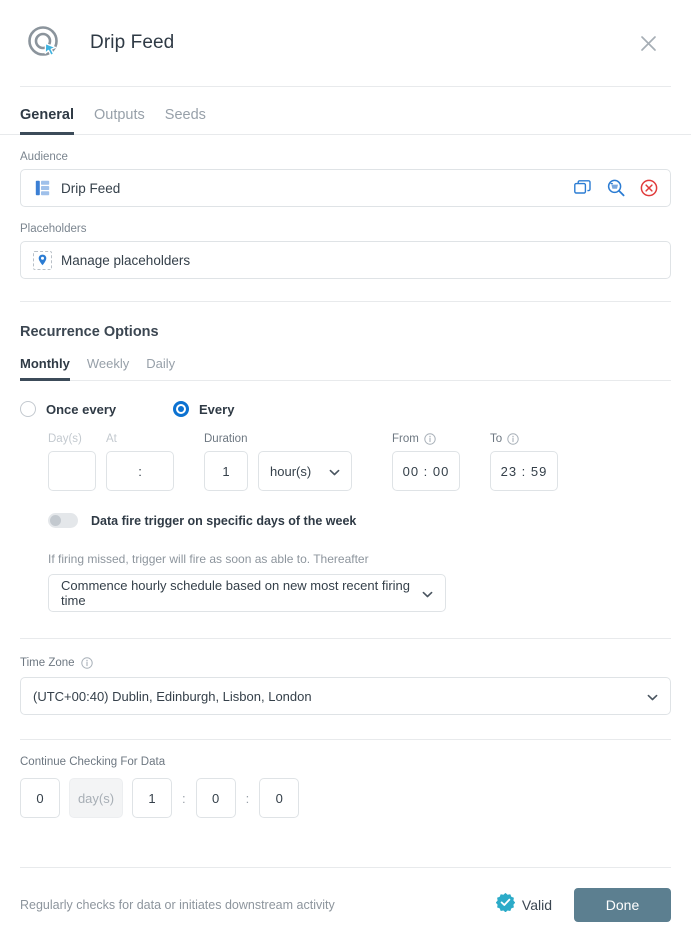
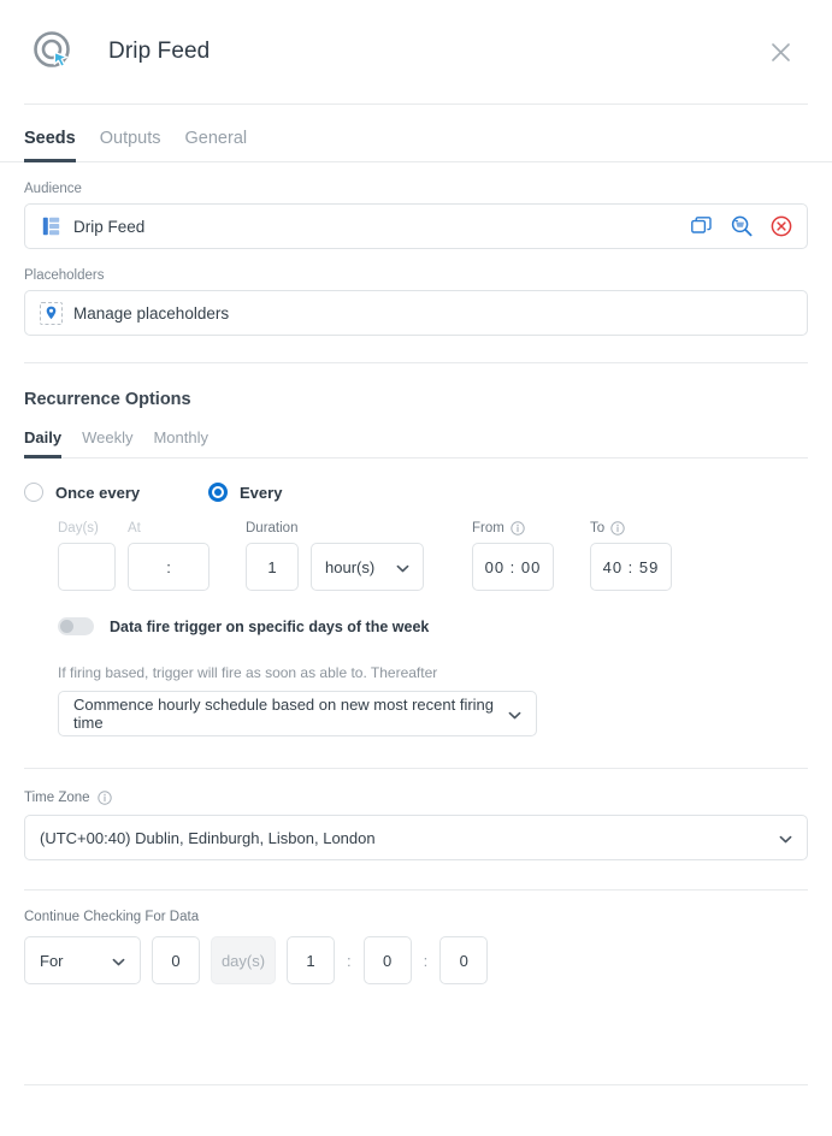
  Drip Feed
- General
+ Seeds
  Outputs
- Seeds
+ General
  Audience
  Drip Feed
  Placeholders
  Manage placeholders
  Recurrence Options
- Monthly
+ Daily
  Weekly
- Daily
+ Monthly
  Once every
  Every
  Day(s)
  At
  :
  Duration
  1
  hour(s)
  From
  00 : 00
  To
- 23 : 59
+ 40 : 59
  Data fire trigger on specific days of the week
- If firing missed, trigger will fire as soon as able to. Thereafter
+ If firing based, trigger will fire as soon as able to. Thereafter
  Commence hourly schedule based on new most recent firing time
  Time Zone
  (UTC+00:40) Dublin, Edinburgh, Lisbon, London
  Continue Checking For Data
+ For
  0
  day(s)
  1
  :
  0
  :
  0
- Regularly checks for data or initiates downstream activity
- Valid
- Done
